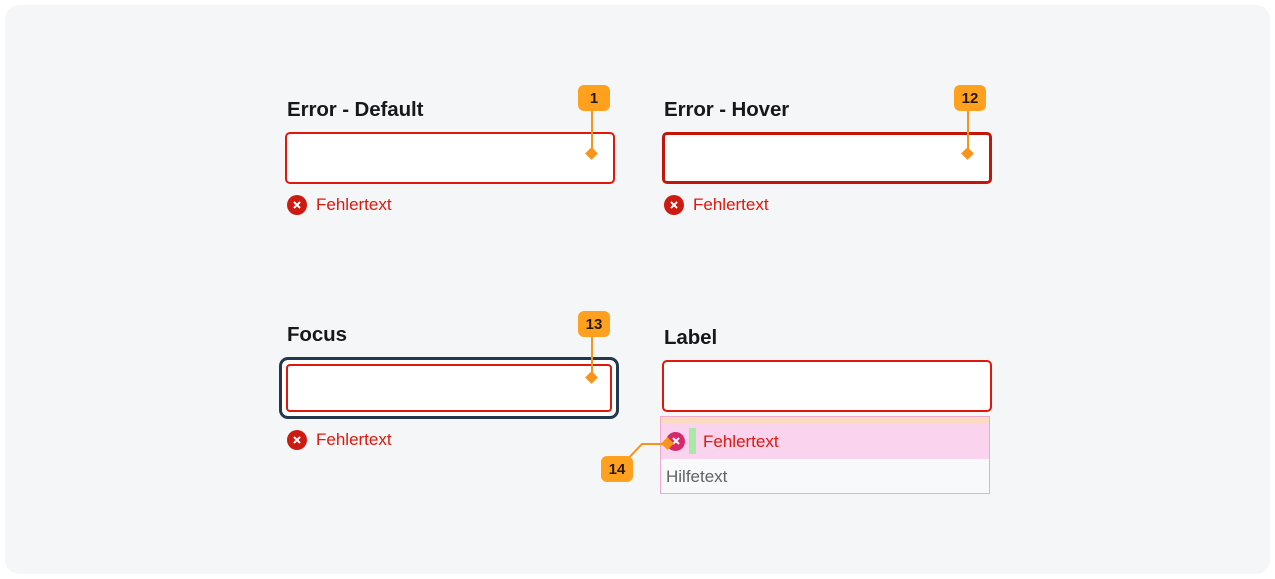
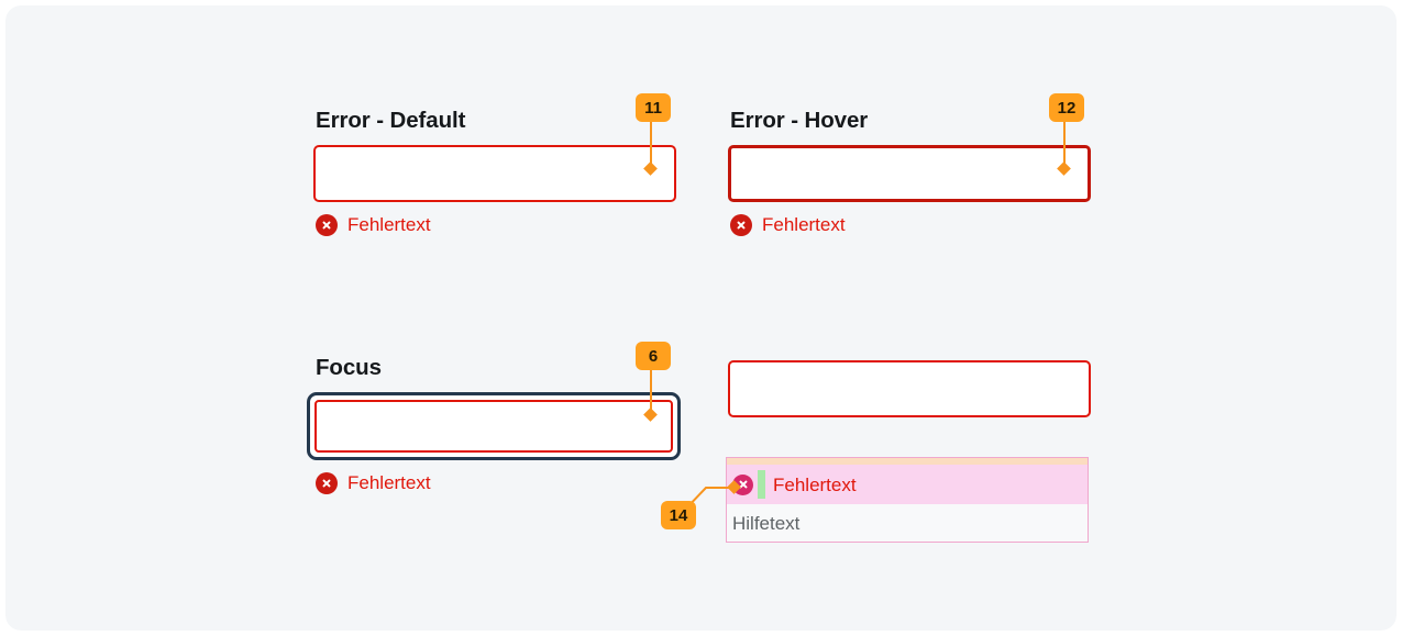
  Error - Default
  Fehlertext
  Error - Hover
  Fehlertext
  Focus
  Fehlertext
- Label
  Fehlertext
  Hilfetext
- 1
+ 11
  12
- 13
+ 6
  14
